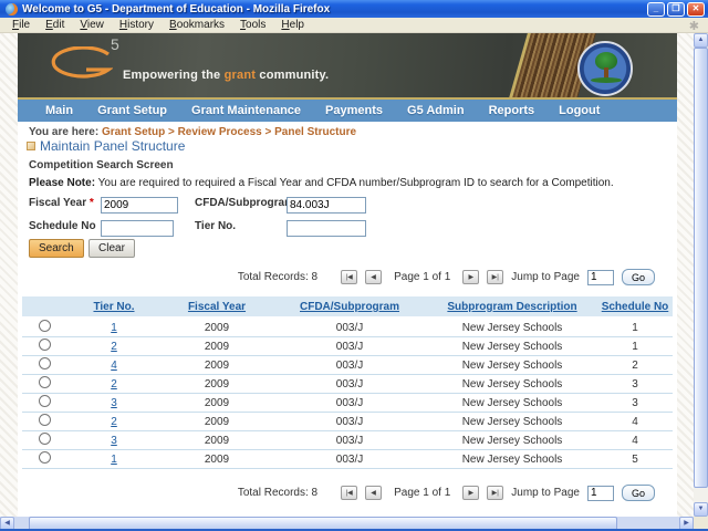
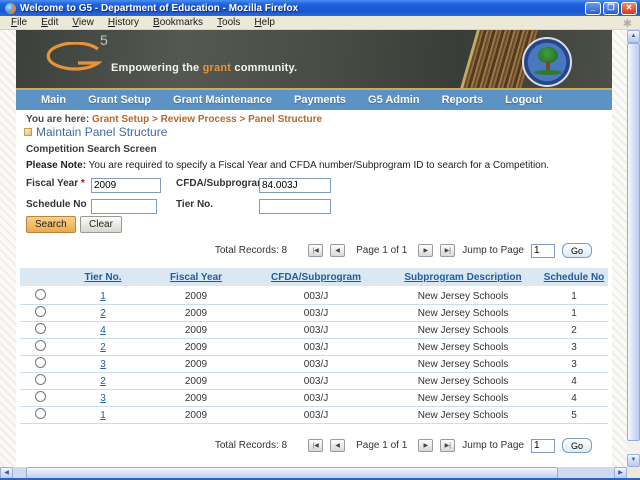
  Welcome to G5 - Department of Education - Mozilla Firefox
  _
  ❐
  ✕
  File Edit View History Bookmarks Tools Help
  ✱
  5
  Empowering the grant community.
  Main
  Grant Setup
  Grant Maintenance
  Payments
  G5 Admin
  Reports
  Logout
  You are here: Grant Setup > Review Process > Panel Structure
  Maintain Panel Structure
  Competition Search Screen
- Please Note: You are required to required a Fiscal Year and CFDA number/Subprogram ID to search for a Competition.
+ Please Note: You are required to specify a Fiscal Year and CFDA number/Subprogram ID to search for a Competition.
  Fiscal Year *
  2009
  CFDA/Subprogra
  84.003J
  Schedule No
  Tier No.
  Search
  Clear
  Total Records: 8
  Page 1 of 1
  Jump to Page
  1
  Go
  	Tier No.	Fiscal Year	CFDA/Subprogram	Subprogram Description	Schedule No
  	1	2009	003/J	New Jersey Schools	1
  	2	2009	003/J	New Jersey Schools	1
  	4	2009	003/J	New Jersey Schools	2
  	2	2009	003/J	New Jersey Schools	3
  	3	2009	003/J	New Jersey Schools	3
  	2	2009	003/J	New Jersey Schools	4
  	3	2009	003/J	New Jersey Schools	4
  	1	2009	003/J	New Jersey Schools	5
  Total Records: 8
  Page 1 of 1
  Jump to Page
  1
  Go
